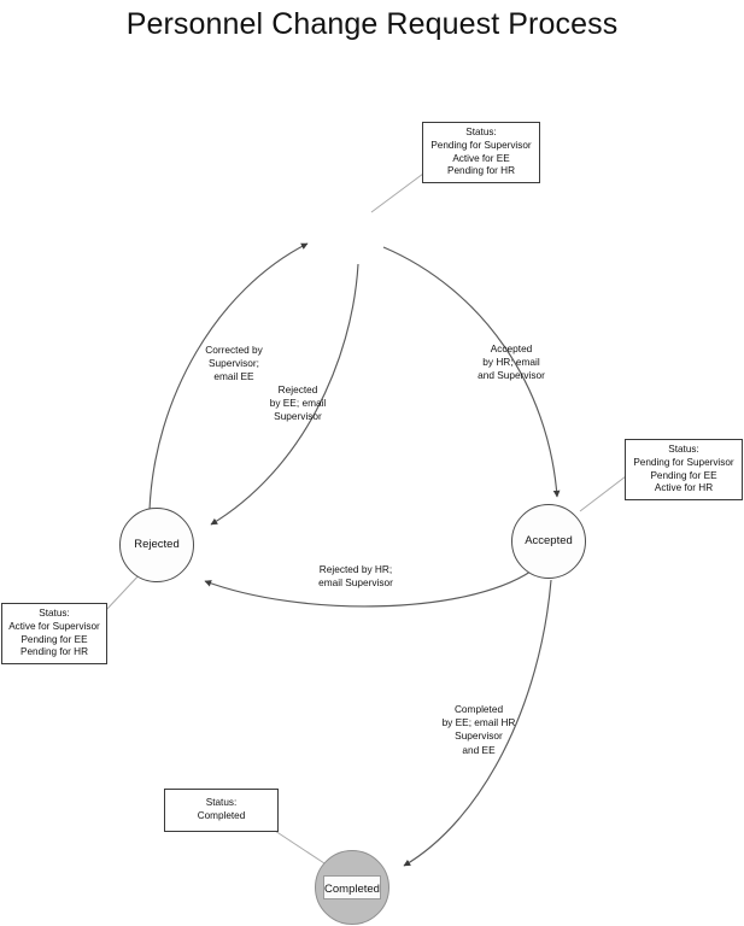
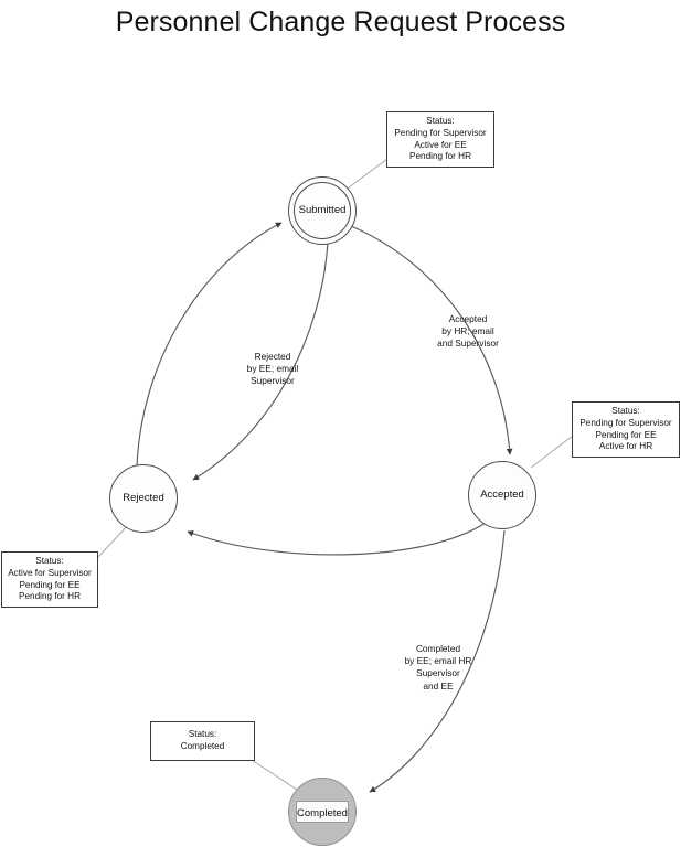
  Personnel Change Request Process
  Status:
  Pending for Supervisor
  Active for EE
  Pending for HR
  Status:
  Pending for Supervisor
  Pending for EE
  Active for HR
  Status:
  Active for Supervisor
  Pending for EE
  Pending for HR
  Status:
  Completed
  Accepted
  by HR; email
  and Supervisor
  Rejected
  by EE; email
  Supervisor
- Corrected by
- Supervisor;
- email EE
- Rejected by HR;
- email Supervisor
  Completed
  by EE; email HR
  Supervisor
  and EE
+ Submitted
  Rejected
  Accepted
  Completed
